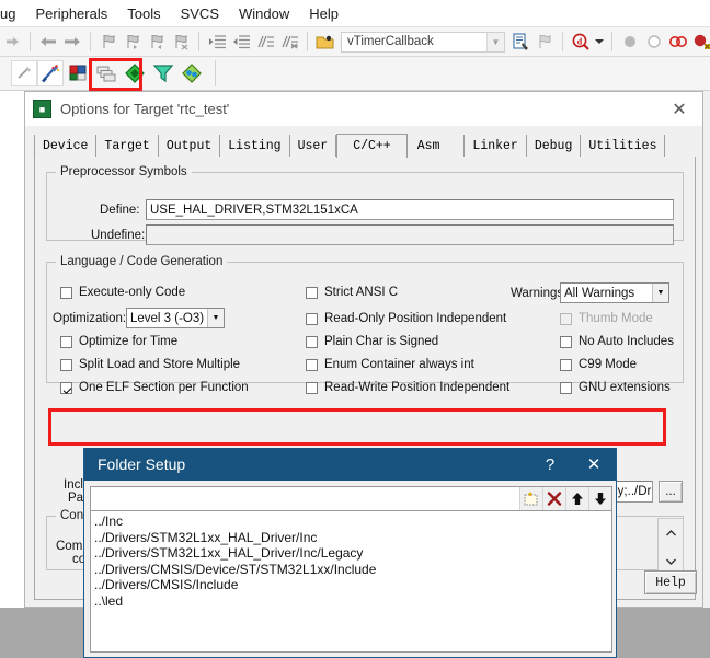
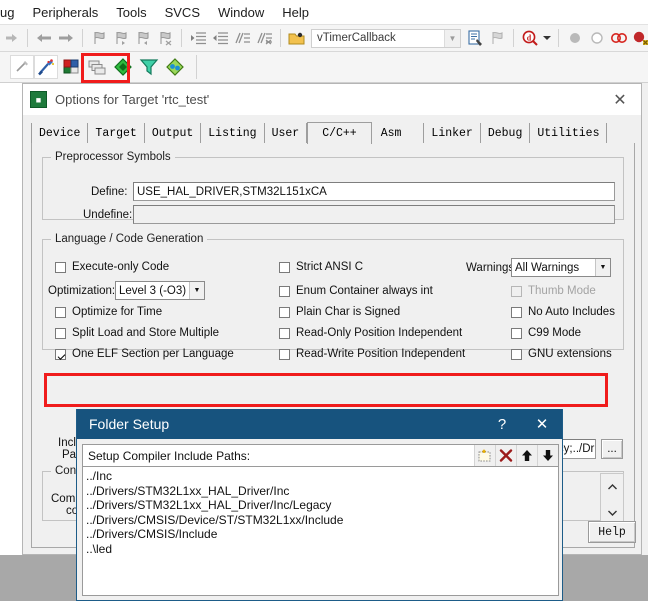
  ug
  Peripherals
  Tools
  SVCS
  Window
  Help
  vTimerCallback
  ▼
  d
  ■
  Options for Target 'rtc_test'
  ✕
  Device
  Target
  Output
  Listing
  User
  C/C++
  Asm
  Linker
  Debug
  Utilities
  Preprocessor Symbols
  Define:
  USE_HAL_DRIVER,STM32L151xCA
  Undefine:
  Language / Code Generation
  Execute-only Code
  Optimization:
  Level 3 (-O3)
  Optimize for Time
  Split Load and Store Multiple
- One ELF Section per Function
+ One ELF Section per Language
  Strict ANSI C
- Read-Only Position Independent
+ Enum Container always int
  Plain Char is Signed
- Enum Container always int
+ Read-Only Position Independent
  Read-Write Position Independent
  Warning
  All Warnings
  Thumb Mode
  No Auto Includes
  C99 Mode
  GNU extensions
  ...
  Con
  Com
  co
  Help
  Folder Setup
  ?
  ✕
+ Setup Compiler Include Paths:
  ../Inc
  ../Drivers/STM32L1xx_HAL_Driver/Inc
  ../Drivers/STM32L1xx_HAL_Driver/Inc/Legacy
  ../Drivers/CMSIS/Device/ST/STM32L1xx/Include
  ../Drivers/CMSIS/Include
  ..\led
